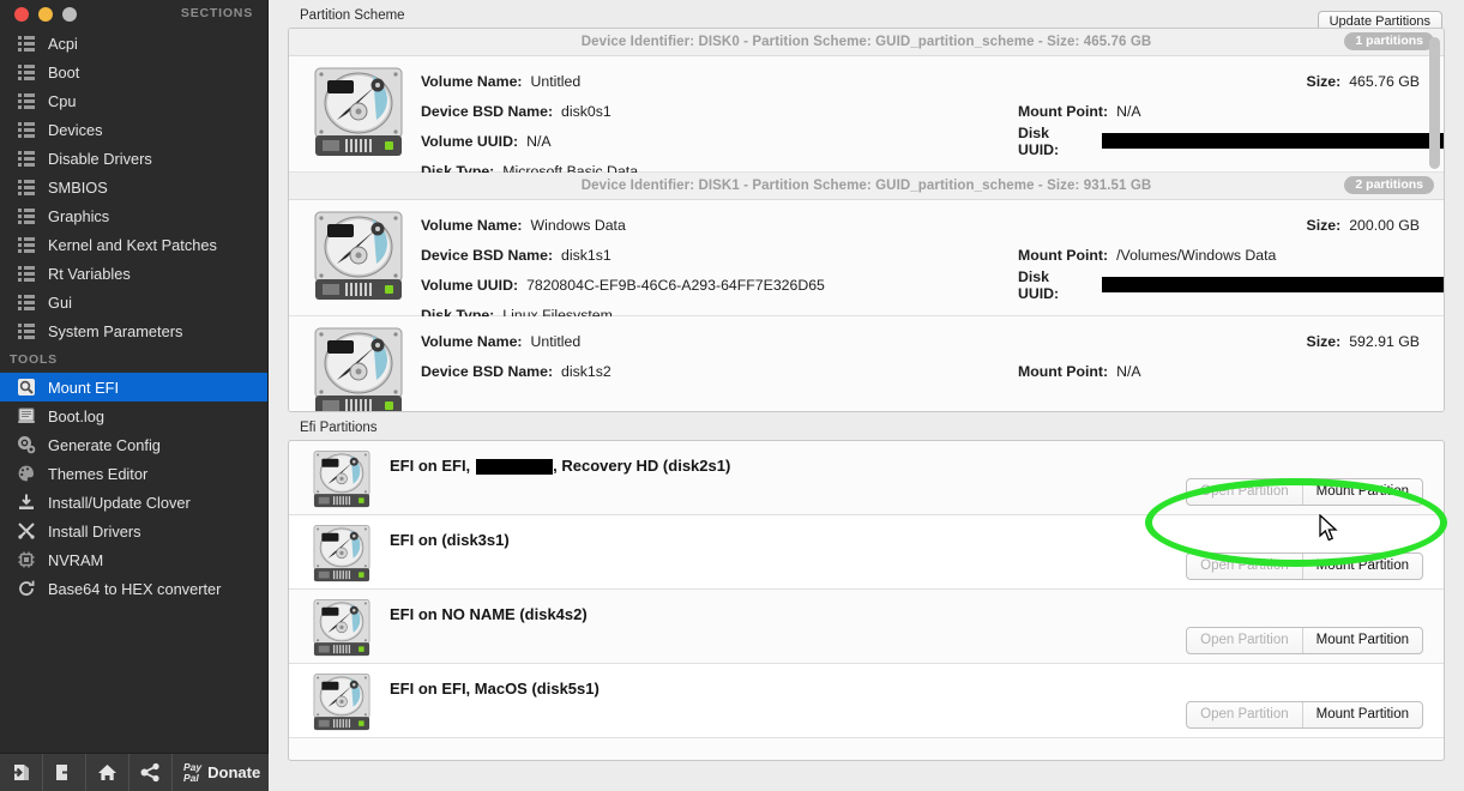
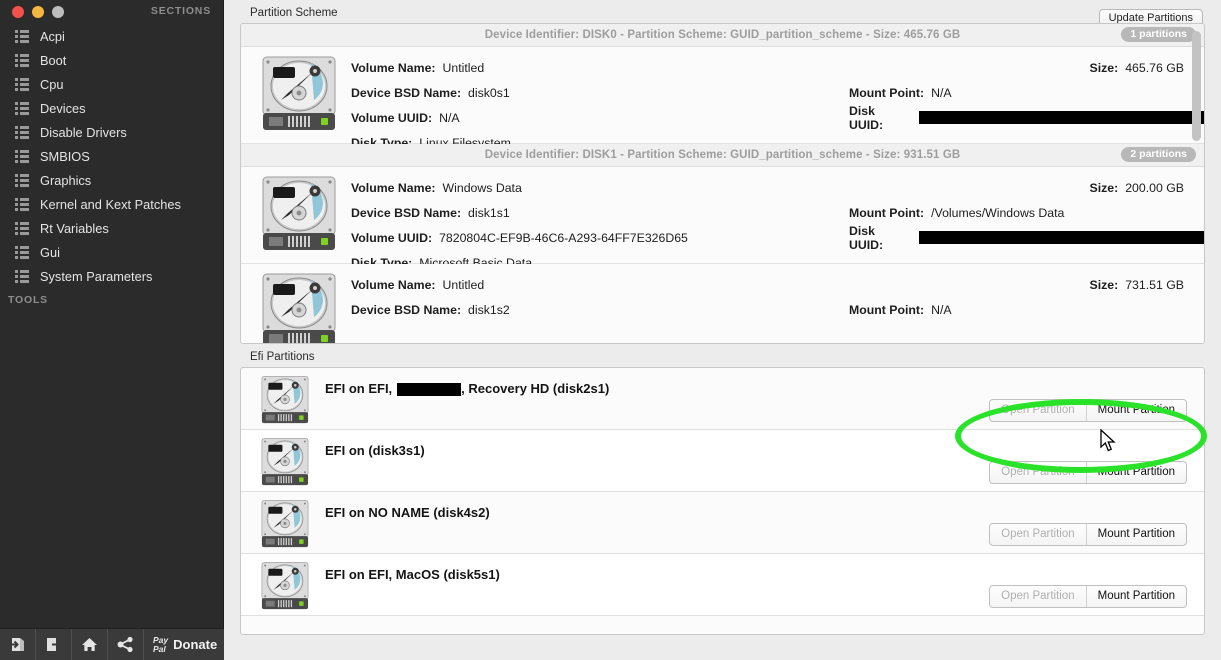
  SECTIONS
  Acpi
  Boot
  Cpu
  Devices
  Disable Drivers
  SMBIOS
  Graphics
  Kernel and Kext Patches
  Rt Variables
  Gui
  System Parameters
  TOOLS
- Mount EFI
- Boot.log
- Generate Config
- Themes Editor
- Install/Update Clover
- Install Drivers
- NVRAM
- Base64 to HEX converter
  Pay
  Pal
  Donate
  Partition Scheme
  Update Partitions
  Device Identifier: DISK0 - Partition Scheme: GUID_partition_scheme - Size: 465.76 GB
  1 partitions
  Volume Name:
  Untitled
  Device BSD Name:
  disk0s1
  Volume UUID:
  N/A
  Disk Type:
- Microsoft Basic Data
+ Linux Filesystem
  Mount Point:
  N/A
  Disk UUID:
  Size:
  465.76 GB
  Device Identifier: DISK1 - Partition Scheme: GUID_partition_scheme - Size: 931.51 GB
  2 partitions
  Volume Name:
  Windows Data
  Device BSD Name:
  disk1s1
  Volume UUID:
  7820804C-EF9B-46C6-A293-64FF7E326D65
  Disk Type:
- Linux Filesystem
+ Microsoft Basic Data
  Mount Point:
  /Volumes/Windows Data
  Disk UUID:
  Size:
  200.00 GB
  Volume Name:
  Untitled
  Device BSD Name:
  disk1s2
  Mount Point:
  N/A
  Size:
- 592.91 GB
+ 731.51 GB
  Efi Partitions
  EFI on EFI, , Recovery HD (disk2s1)
  Open Partition
  Mount Partition
  EFI on (disk3s1)
  Open Partition
  Mount Partition
  EFI on NO NAME (disk4s2)
  Open Partition
  Mount Partition
  EFI on EFI, MacOS (disk5s1)
  Open Partition
  Mount Partition
